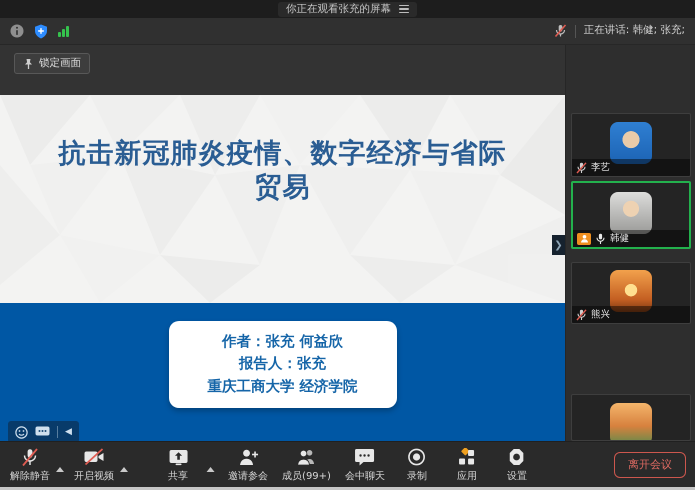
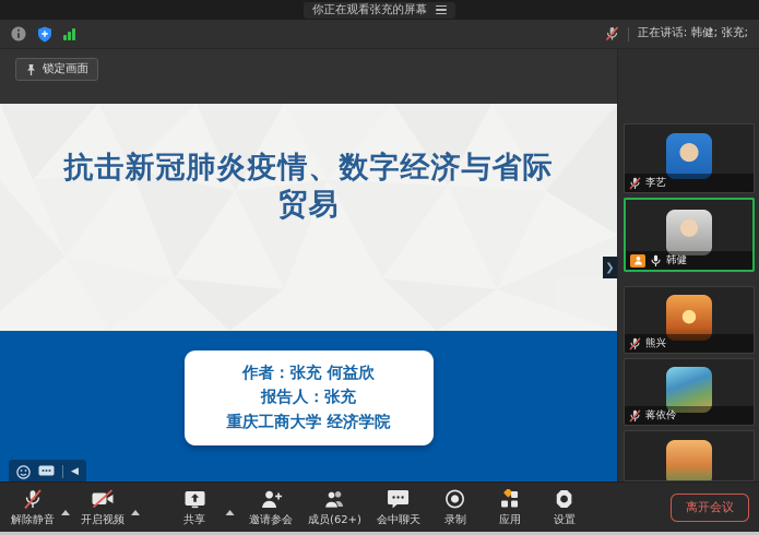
  你正在观看张充的屏幕
  正在讲话: 韩健; 张充;
  锁定画面
  抗击新冠肺炎疫情、数字经济与省际
  贸易
  作者：张充 何益欣
  报告人：张充
  重庆工商大学 经济学院
  ◀
  ❯
  李艺
  韩健
  熊兴
+ 蒋依伶
  解除静音
  开启视频
  共享
  邀请参会
- 成员(99+)
+ 成员(62+)
  会中聊天
  录制
  应用
  设置
  离开会议
